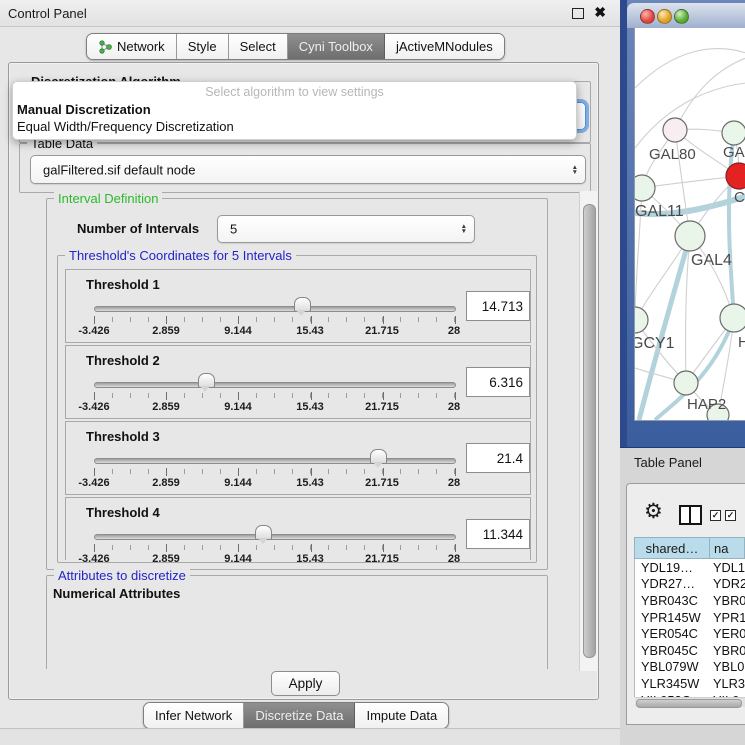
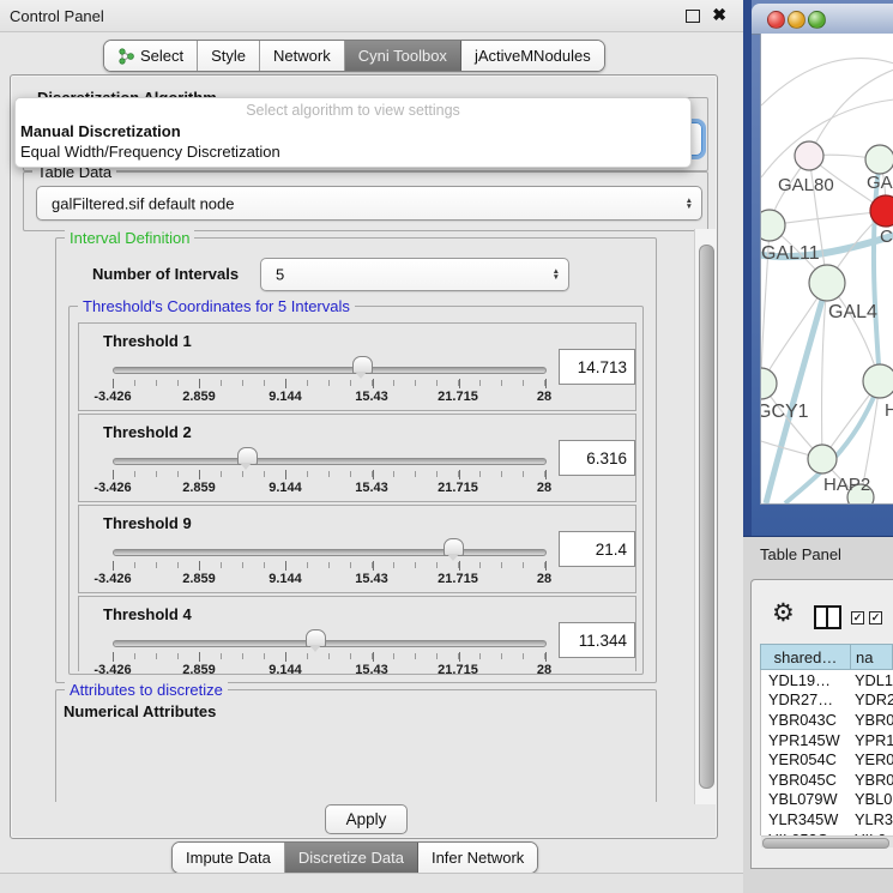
  Control Panel
  ✖
- Network
+ Select
  Style
- Select
+ Network
  Cyni Toolbox
  jActiveMNodules
  Table Data
  galFiltered.sif default node
  Interval Definition
  Number of Intervals
  5
  Threshold's Coordinates for 5 Intervals
  Threshold 1
  -3.426
  2.859
  9.144
  15.43
  21.715
  28
  14.713
  Threshold 2
  -3.426
  2.859
  9.144
  15.43
  21.715
  28
  6.316
- Threshold 3
+ Threshold 9
  -3.426
  2.859
  9.144
  15.43
  21.715
  28
  21.4
  Threshold 4
  -3.426
  2.859
  9.144
  15.43
  21.715
  28
  11.344
  Attributes to discretize
  Numerical Attributes
  Apply
  Select algorithm to view settings
  Manual Discretization
  Equal Width/Frequency Discretization
- Infer Network
+ Impute Data
  Discretize Data
- Impute Data
+ Infer Network
  GAL80
  GA
  C
  GAL11
  GAL4
  GCY1
  H
  HAP2
  Table Panel
  ⚙
  ✓
  ✓
  shared…
  na
  YDL19…
  YDL1
  YDR27…
  YDR2
  YBR043C
  YBR0
  YPR145W
  YPR1
  YER054C
  YER0
  YBR045C
  YBR0
  YBL079W
  YBL0
  YLR345W
  YLR3
